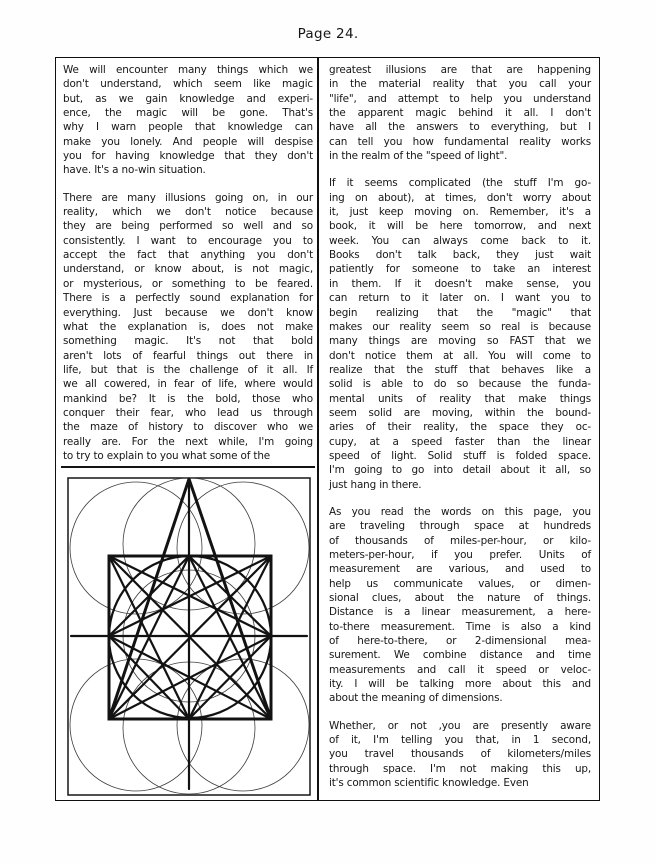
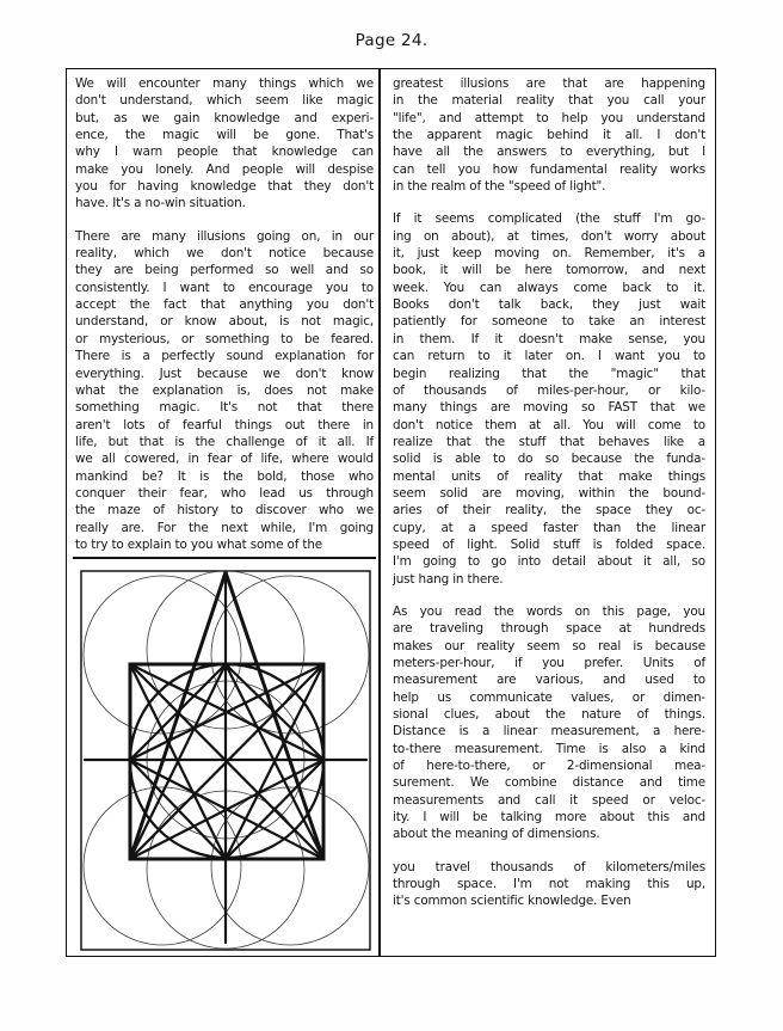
  Page 24.
  We will encounter many things which we
  don't understand, which seem like magic
  but, as we gain knowledge and experi-
  ence, the magic will be gone. That's
  why I warn people that knowledge can
  make you lonely. And people will despise
  you for having knowledge that they don't
  have. It's a no-win situation.
  There are many illusions going on, in our
  reality, which we don't notice because
  they are being performed so well and so
  consistently. I want to encourage you to
  accept the fact that anything you don't
  understand, or know about, is not magic,
  or mysterious, or something to be feared.
  There is a perfectly sound explanation for
  everything. Just because we don't know
  what the explanation is, does not make
- something magic. It's not that bold
+ something magic. It's not that there
  aren't lots of fearful things out there in
  life, but that is the challenge of it all. If
  we all cowered, in fear of life, where would
  mankind be? It is the bold, those who
  conquer their fear, who lead us through
  the maze of history to discover who we
  really are. For the next while, I'm going
  to try to explain to you what some of the
  greatest illusions are that are happening
  in the material reality that you call your
  "life", and attempt to help you understand
  the apparent magic behind it all. I don't
  have all the answers to everything, but I
  can tell you how fundamental reality works
  in the realm of the "speed of light".
  If it seems complicated (the stuff I'm go-
  ing on about), at times, don't worry about
  it, just keep moving on. Remember, it's a
  book, it will be here tomorrow, and next
  week. You can always come back to it.
  Books don't talk back, they just wait
  patiently for someone to take an interest
  in them. If it doesn't make sense, you
  can return to it later on. I want you to
  begin realizing that the "magic" that
- makes our reality seem so real is because
+ of thousands of miles-per-hour, or kilo-
  many things are moving so FAST that we
  don't notice them at all. You will come to
  realize that the stuff that behaves like a
  solid is able to do so because the funda-
  mental units of reality that make things
  seem solid are moving, within the bound-
  aries of their reality, the space they oc-
  cupy, at a speed faster than the linear
  speed of light. Solid stuff is folded space.
  I'm going to go into detail about it all, so
  just hang in there.
  As you read the words on this page, you
  are traveling through space at hundreds
- of thousands of miles-per-hour, or kilo-
+ makes our reality seem so real is because
  meters-per-hour, if you prefer. Units of
  measurement are various, and used to
  help us communicate values, or dimen-
  sional clues, about the nature of things.
  Distance is a linear measurement, a here-
  to-there measurement. Time is also a kind
  of here-to-there, or 2-dimensional mea-
  surement. We combine distance and time
  measurements and call it speed or veloc-
  ity. I will be talking more about this and
  about the meaning of dimensions.
- Whether, or not ,you are presently aware
- of it, I'm telling you that, in 1 second,
  you travel thousands of kilometers/miles
  through space. I'm not making this up,
  it's common scientific knowledge. Even
